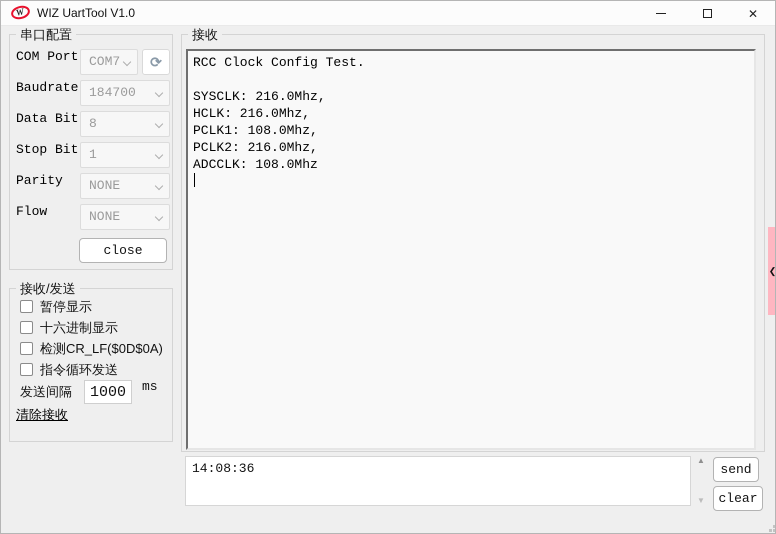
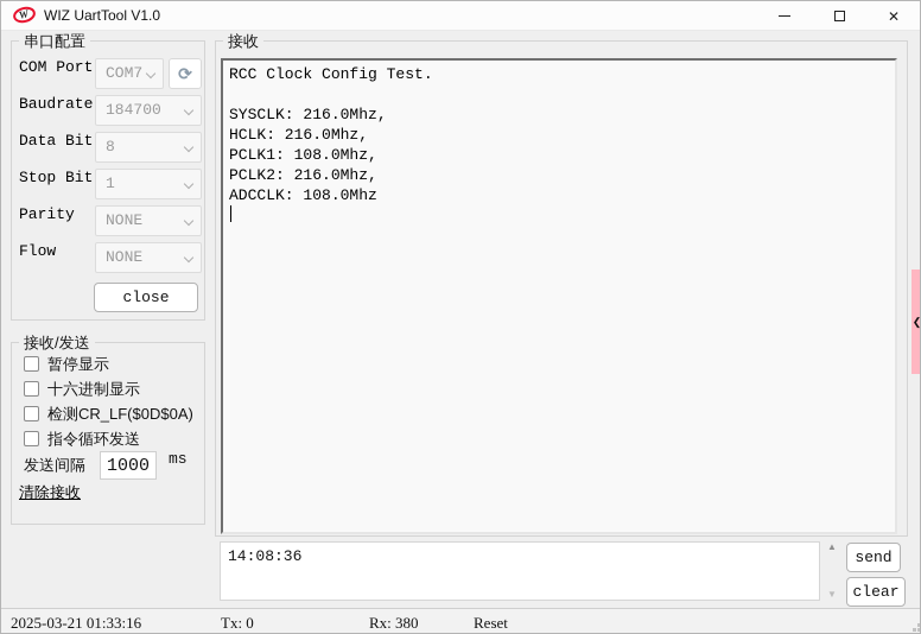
  WIZ UartTool V1.0
  ✕
  串口配置
  COM Port
  COM7
  ⟳
  Baudrate
  184700
  Data Bit
  8
  Stop Bit
  1
  Parity
  NONE
  Flow
  NONE
  close
  接收/发送
  暂停显示
  十六进制显示
  检测CR_LF($0D$0A)
  指令循环发送
  发送间隔
  1000
  ms
  清除接收
  接收
  RCC Clock Config Test.
  SYSCLK: 216.0Mhz,
  HCLK: 216.0Mhz,
  PCLK1: 108.0Mhz,
  PCLK2: 216.0Mhz,
  ADCCLK: 108.0Mhz
  14:08:36
  ▲
  ▼
  send
  clear
  ❮
+ 2025-03-21 01:33:16
+ Tx: 0
+ Rx: 380
+ Reset
